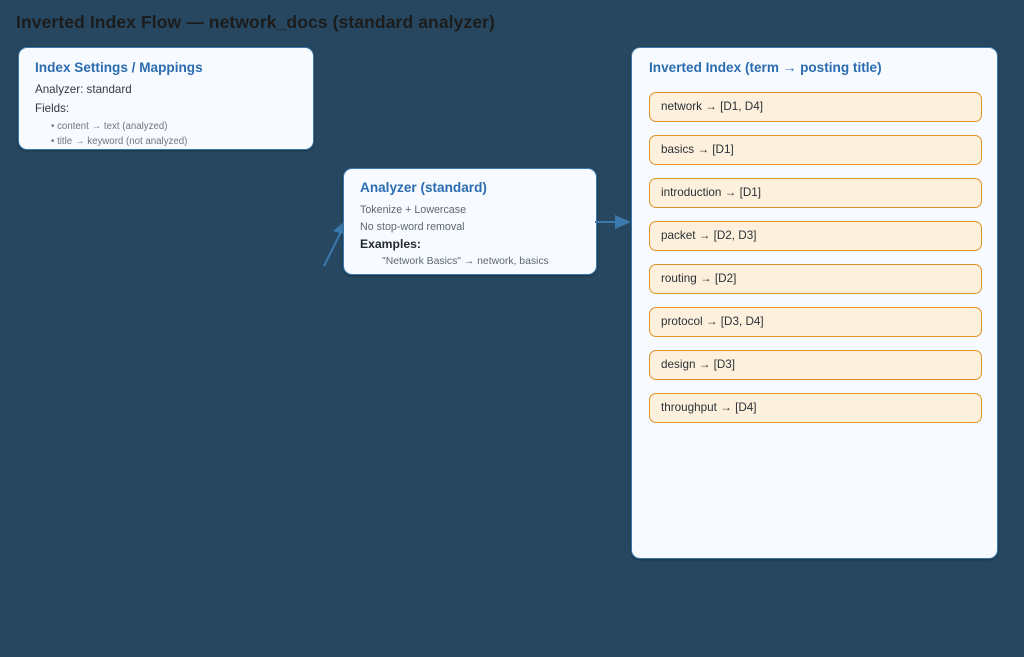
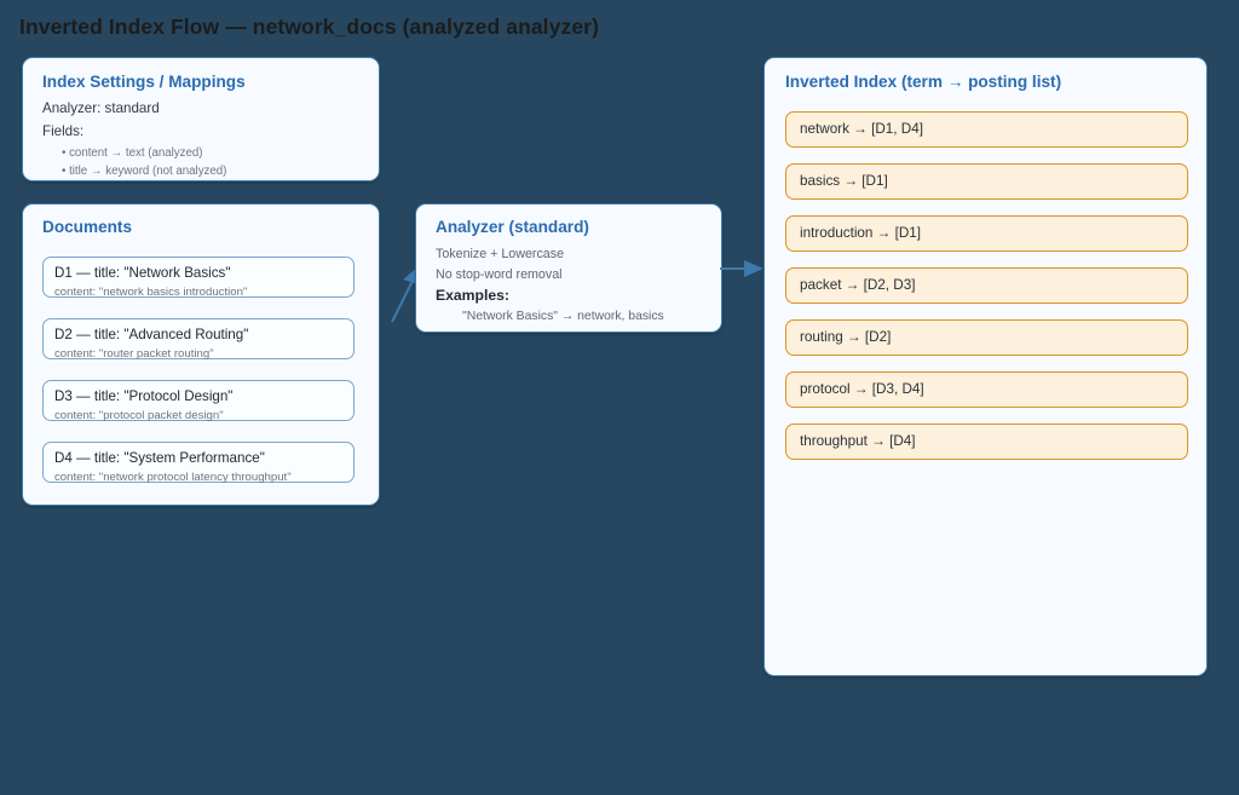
- Inverted Index Flow — network_docs (standard analyzer)
+ Inverted Index Flow — network_docs (analyzed analyzer)
  Index Settings / Mappings
  Analyzer: standard
  Fields:
  • content → text (analyzed)
  • title → keyword (not analyzed)
+ Documents
+ D1 — title: "Network Basics"
+ content: "network basics introduction"
+ D2 — title: "Advanced Routing"
+ content: "router packet routing"
+ D3 — title: "Protocol Design"
+ content: "protocol packet design"
+ D4 — title: "System Performance"
+ content: "network protocol latency throughput"
  Analyzer (standard)
  Tokenize + Lowercase
  No stop-word removal
  Examples:
  "Network Basics" → network, basics
- Inverted Index (term → posting title)
+ Inverted Index (term → posting list)
  network → [D1, D4]
  basics → [D1]
  introduction → [D1]
  packet → [D2, D3]
  routing → [D2]
  protocol → [D3, D4]
- design → [D3]
  throughput → [D4]
